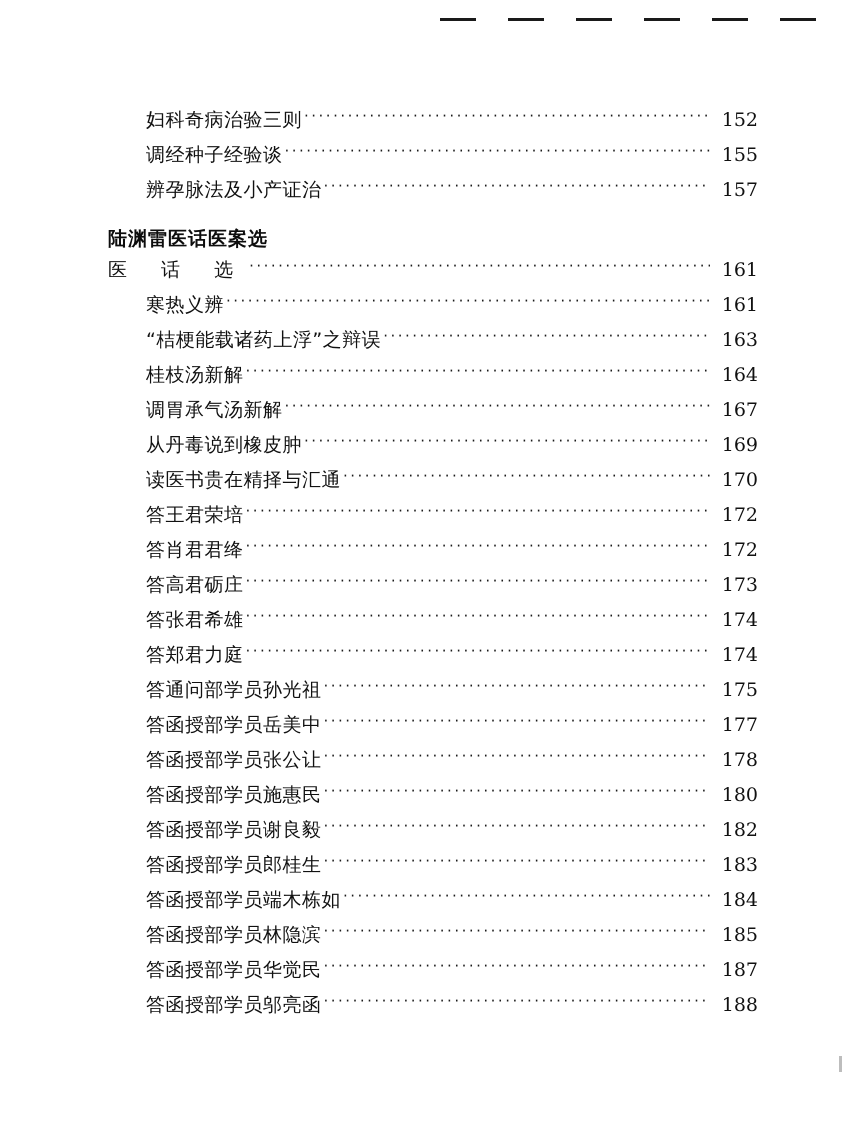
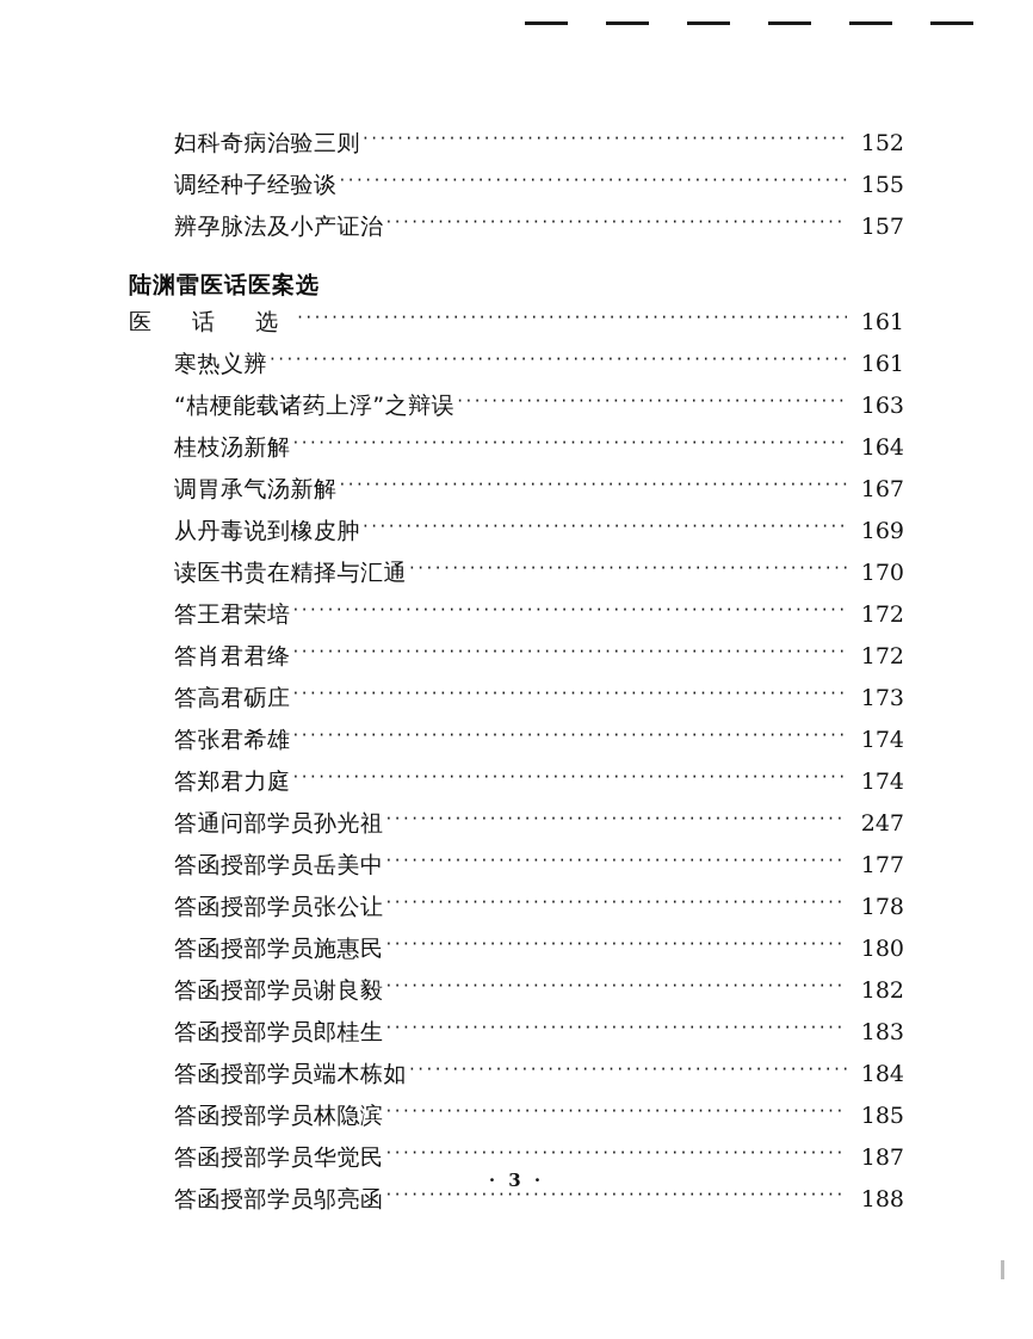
  妇科奇病治验三则
  152
  调经种子经验谈
  155
  辨孕脉法及小产证治
  157
  陆渊雷医话医案选
  医 话 选
  161
  寒热义辨
  161
  “桔梗能载诸药上浮”之辩误
  163
  桂枝汤新解
  164
  调胃承气汤新解
  167
  从丹毒说到橡皮肿
  169
  读医书贵在精择与汇通
  170
  答王君荣培
  172
  答肖君君绛
  172
  答高君砺庄
  173
  答张君希雄
  174
  答郑君力庭
  174
  答通问部学员孙光祖
- 175
+ 247
  答函授部学员岳美中
  177
  答函授部学员张公让
  178
  答函授部学员施惠民
  180
  答函授部学员谢良毅
  182
  答函授部学员郎桂生
  183
  答函授部学员端木栋如
  184
  答函授部学员林隐滨
  185
  答函授部学员华觉民
  187
  答函授部学员邬亮函
  188
+ · 3 ·
